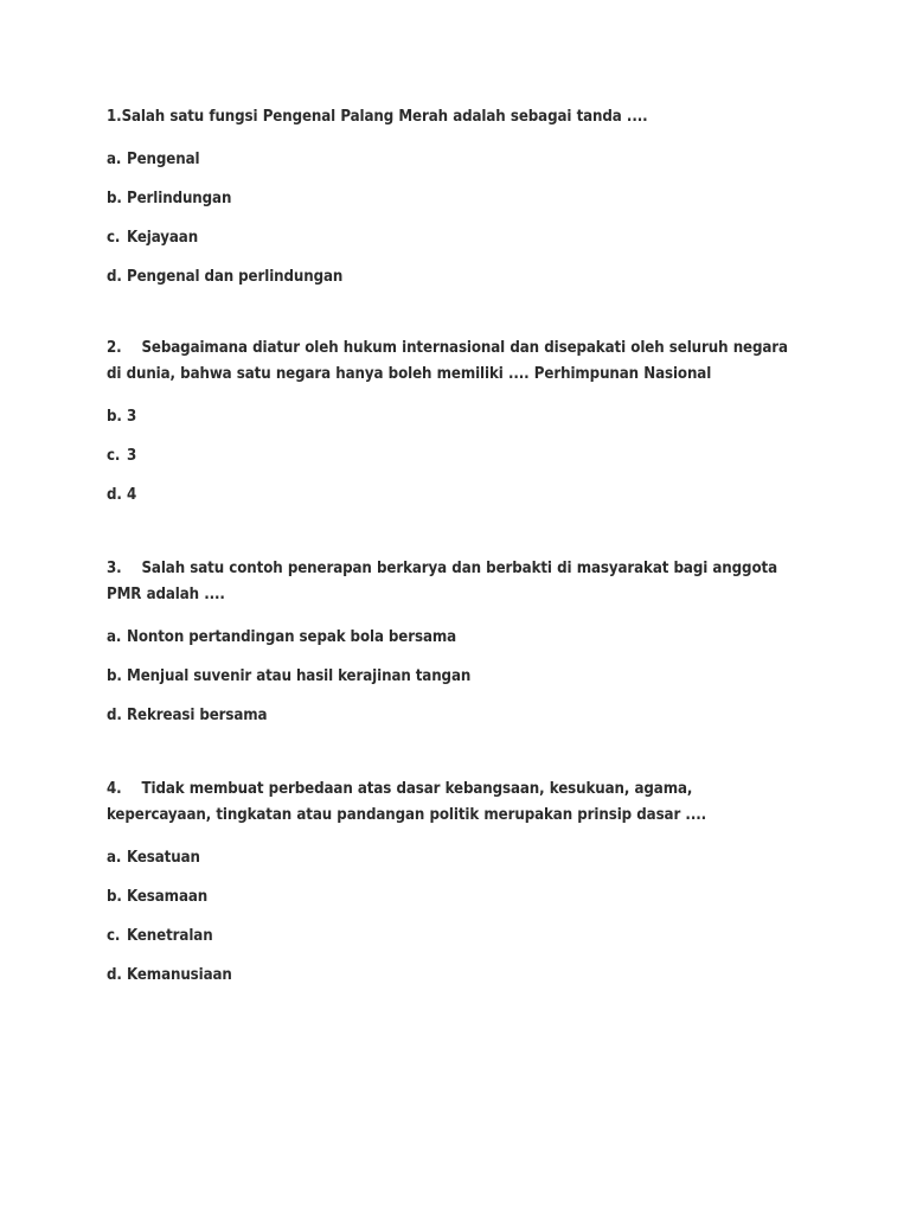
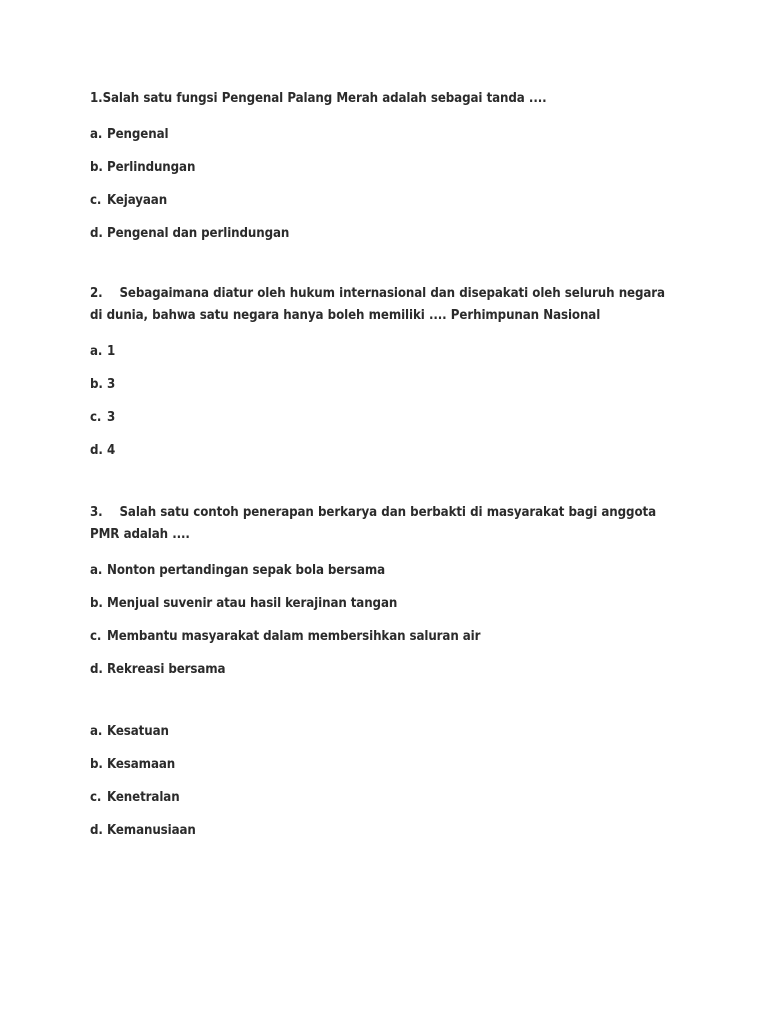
  1.Salah satu fungsi Pengenal Palang Merah adalah sebagai tanda ....
  a. Pengenal
  b. Perlindungan
  c. Kejayaan
  d. Pengenal dan perlindungan
  2. Sebagaimana diatur oleh hukum internasional dan disepakati oleh seluruh negara di dunia, bahwa satu negara hanya boleh memiliki .... Perhimpunan Nasional
+ a. 1
  b. 3
  c. 3
  d. 4
  3. Salah satu contoh penerapan berkarya dan berbakti di masyarakat bagi anggota PMR adalah ....
  a. Nonton pertandingan sepak bola bersama
  b. Menjual suvenir atau hasil kerajinan tangan
+ c. Membantu masyarakat dalam membersihkan saluran air
  d. Rekreasi bersama
- 4. Tidak membuat perbedaan atas dasar kebangsaan, kesukuan, agama, kepercayaan, tingkatan atau pandangan politik merupakan prinsip dasar ....
  a. Kesatuan
  b. Kesamaan
  c. Kenetralan
  d. Kemanusiaan
